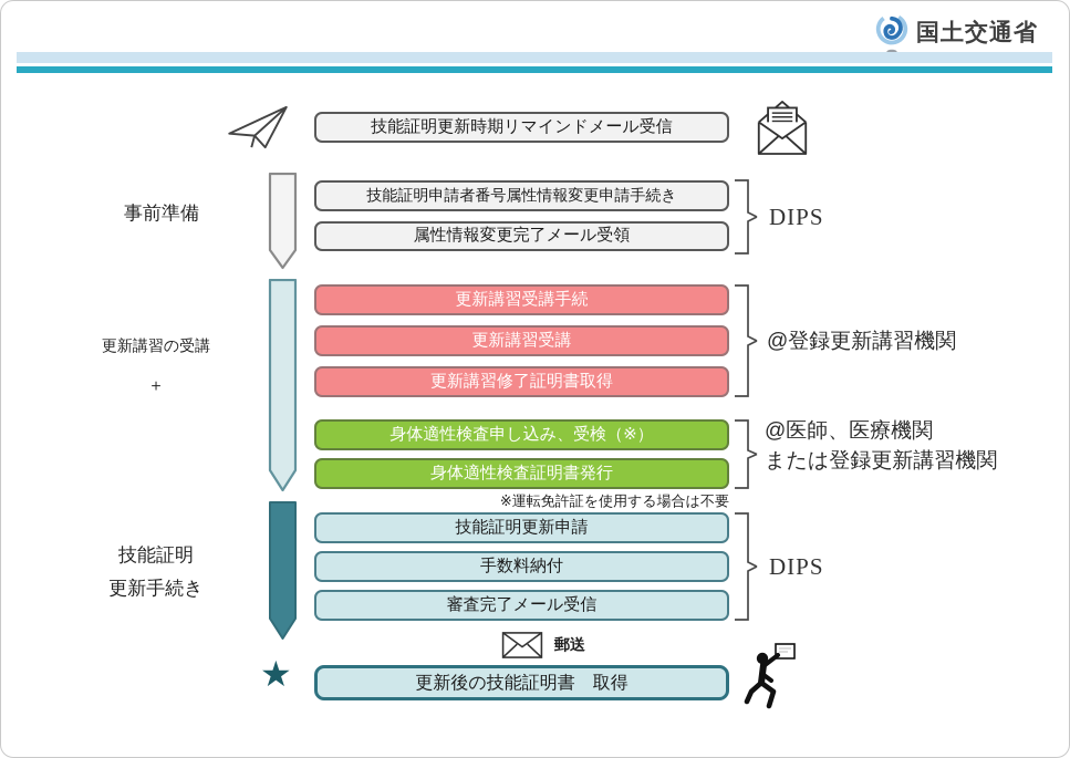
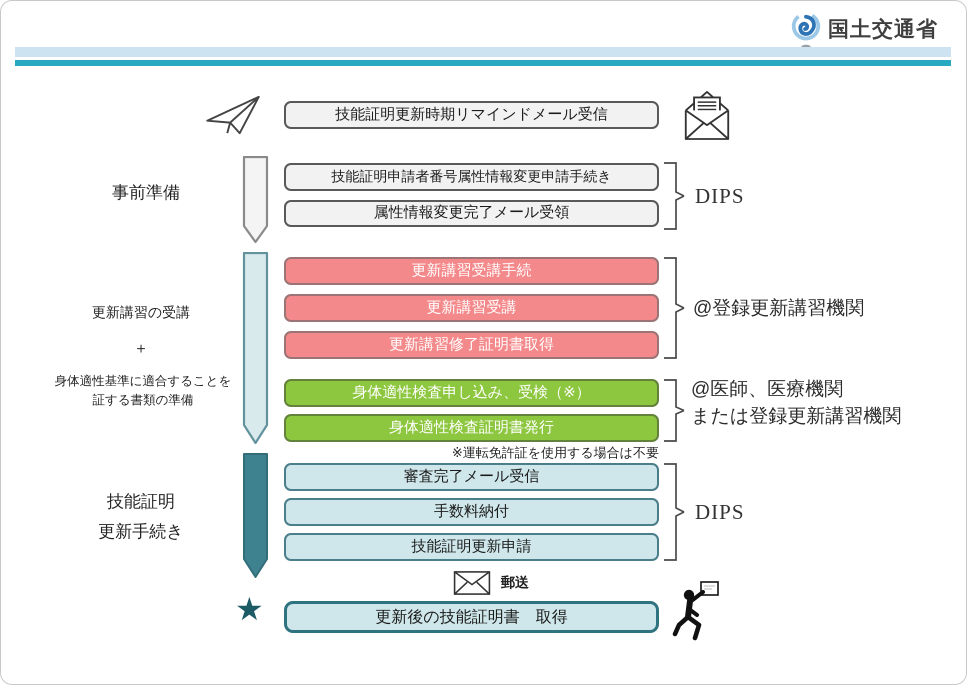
  国土交通省
  技能証明更新時期リマインドメール受信
  事前準備
  技能証明申請者番号属性情報変更申請手続き
  属性情報変更完了メール受領
  DIPS
  更新講習の受講
  ＋
+ 身体適性基準に適合することを
+ 証する書類の準備
  更新講習受講手続
  更新講習受講
  更新講習修了証明書取得
  @登録更新講習機関
  身体適性検査申し込み、受検（※）
  身体適性検査証明書発行
  @医師、医療機関
  または登録更新講習機関
  ※運転免許証を使用する場合は不要
  技能証明
  更新手続き
- 技能証明更新申請
+ 審査完了メール受信
  手数料納付
- 審査完了メール受信
+ 技能証明更新申請
  DIPS
  郵送
  ★
  更新後の技能証明書 取得
